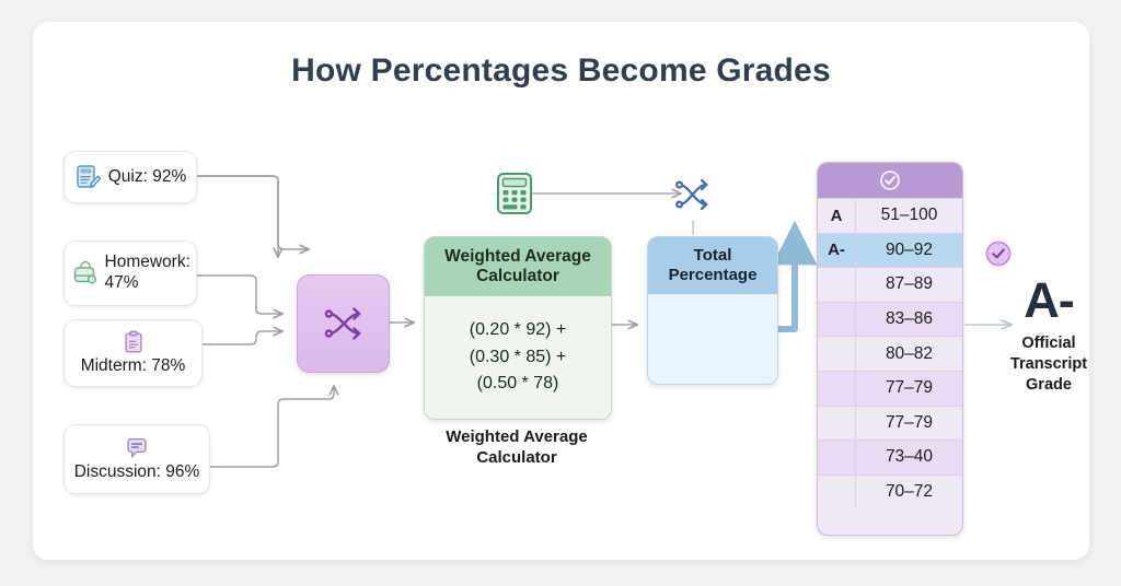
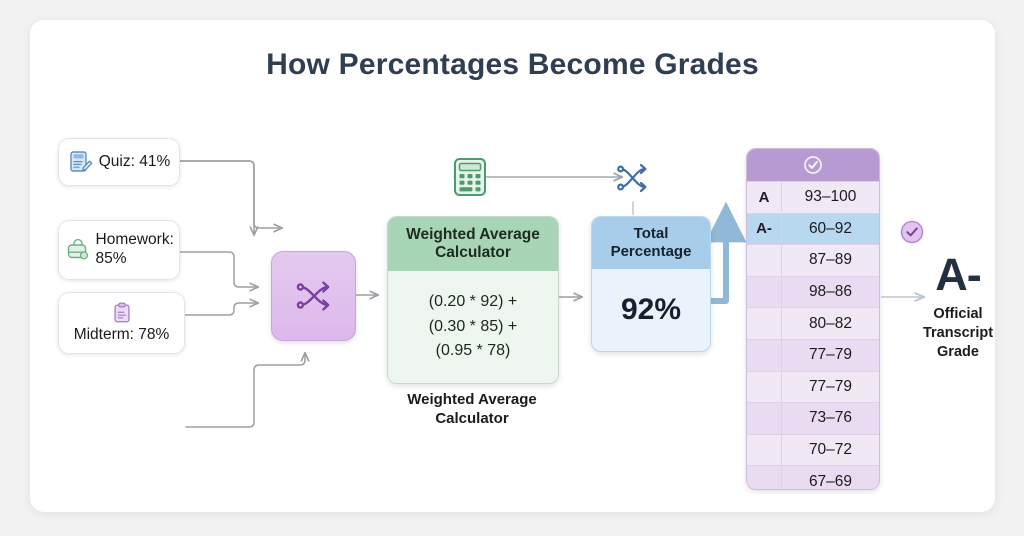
  How Percentages Become Grades
- Quiz: 92%
+ Quiz: 41%
- Homework: 47%
+ Homework: 85%
  Midterm: 78%
- Discussion: 96%
  Weighted Average
  Calculator
  (0.20 * 92) +
  (0.30 * 85) +
- (0.50 * 78)
+ (0.95 * 78)
  Weighted Average
  Calculator
  Total
  Percentage
+ 92%
  A
- 51–100
+ 93–100
  A-
- 90–92
+ 60–92
  87–89
- 83–86
+ 98–86
  80–82
  77–79
  77–79
- 73–40
+ 73–76
  70–72
+ 67–69
  A-
  Official
  Transcript
  Grade
